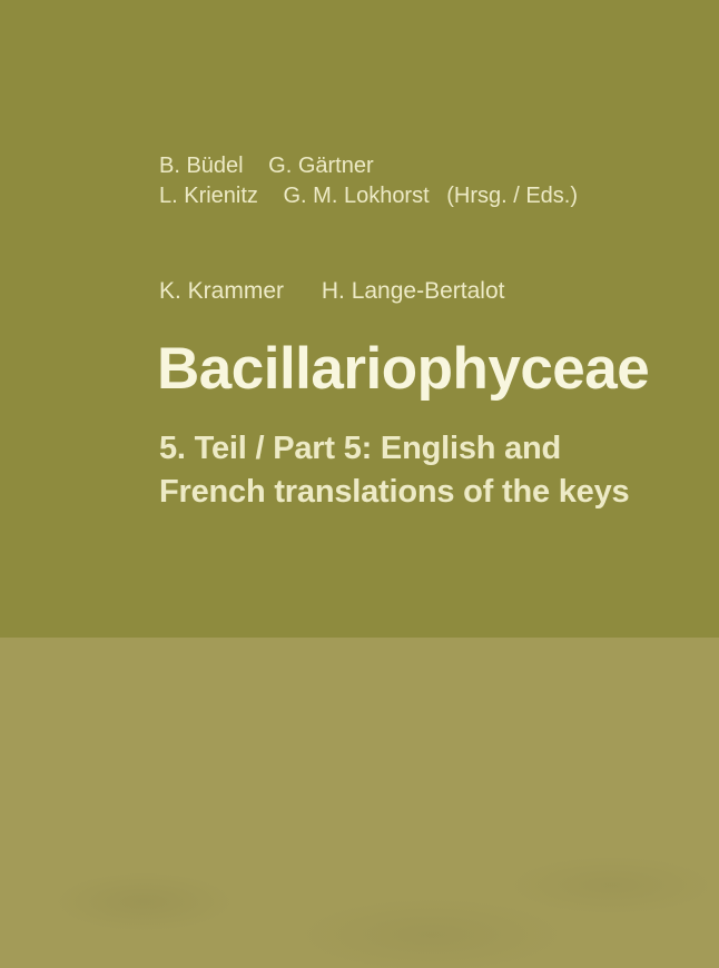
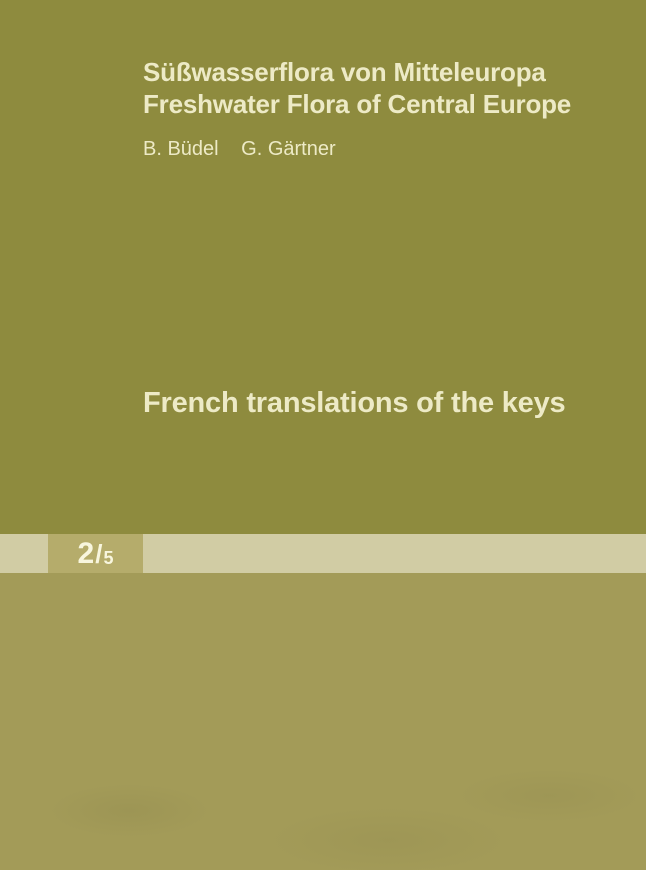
+ 2
+ /
+ 5
+ Süßwasserflora von Mitteleuropa
+ Freshwater Flora of Central Europe
  B. Büdel G. Gärtner
- L. Krienitz G. M. Lokhorst (Hrsg. / Eds.)
- K. Krammer H. Lange-Bertalot
- Bacillariophyceae
- 5. Teil / Part 5: English and
  French translations of the keys
